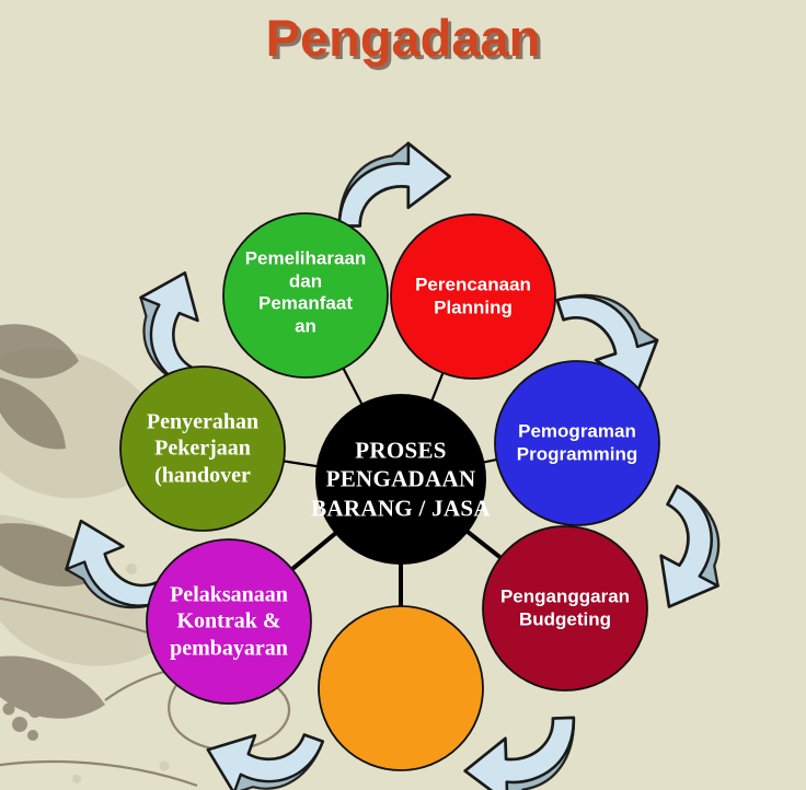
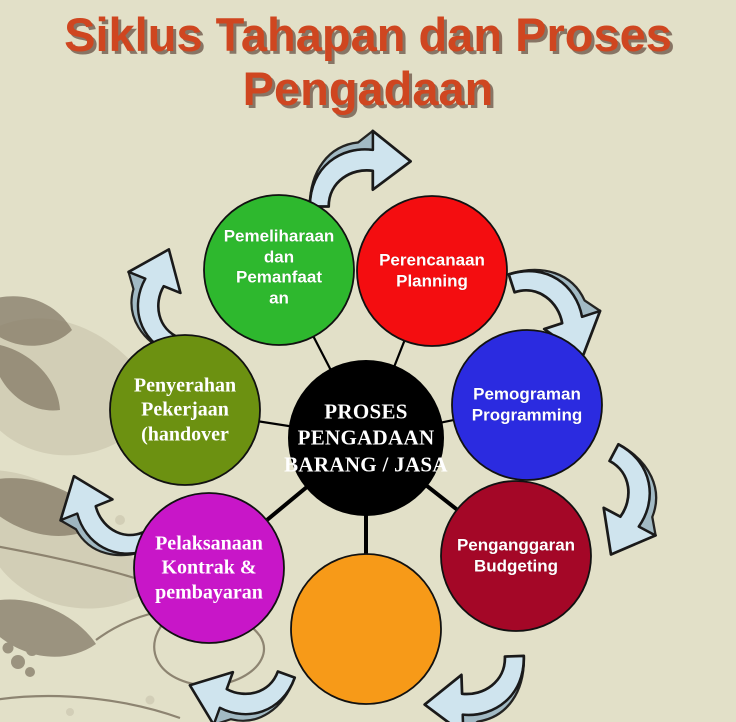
+ Siklus Tahapan dan Proses
  Pengadaan
  Perencanaan
  Planning
  Pemograman
  Programming
  Penganggaran
  Budgeting
  Pelaksanaan
  Kontrak &
  pembayaran
  Penyerahan
  Pekerjaan
  (handover
  Pemeliharaan
  dan
  Pemanfaat
  an
  PROSES
  PENGADAAN
  BARANG / JASA
